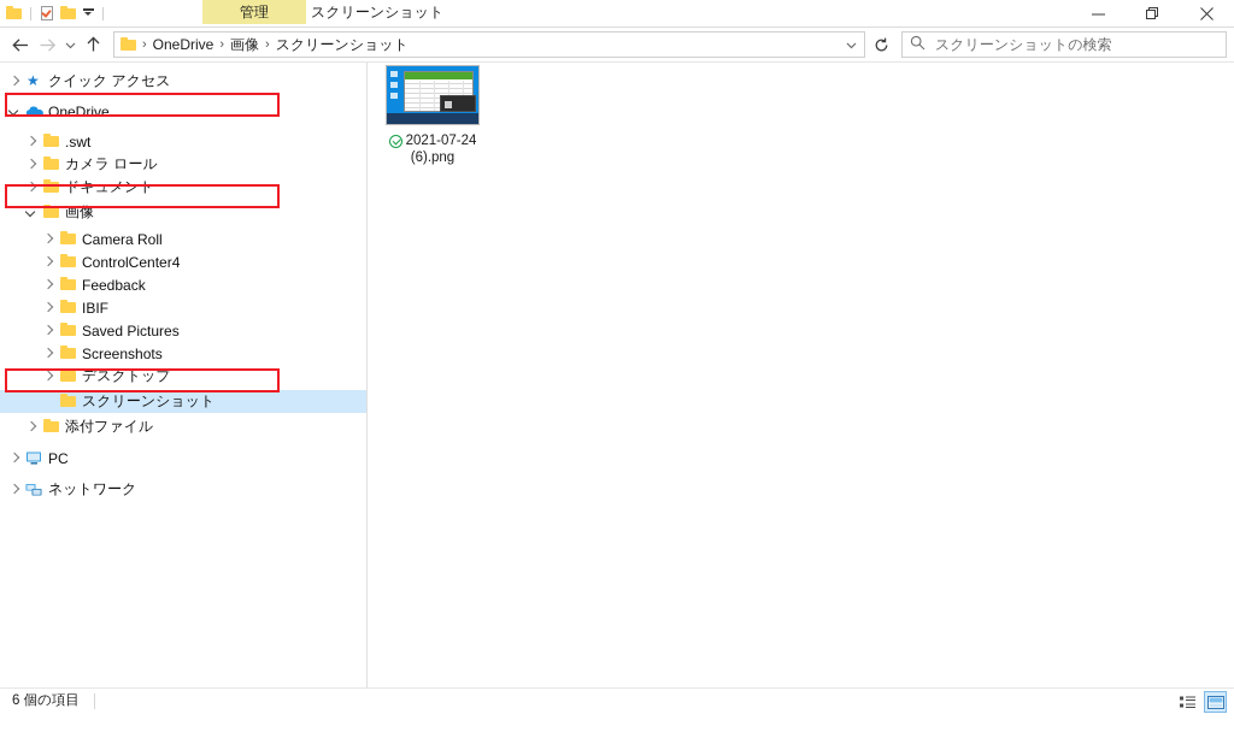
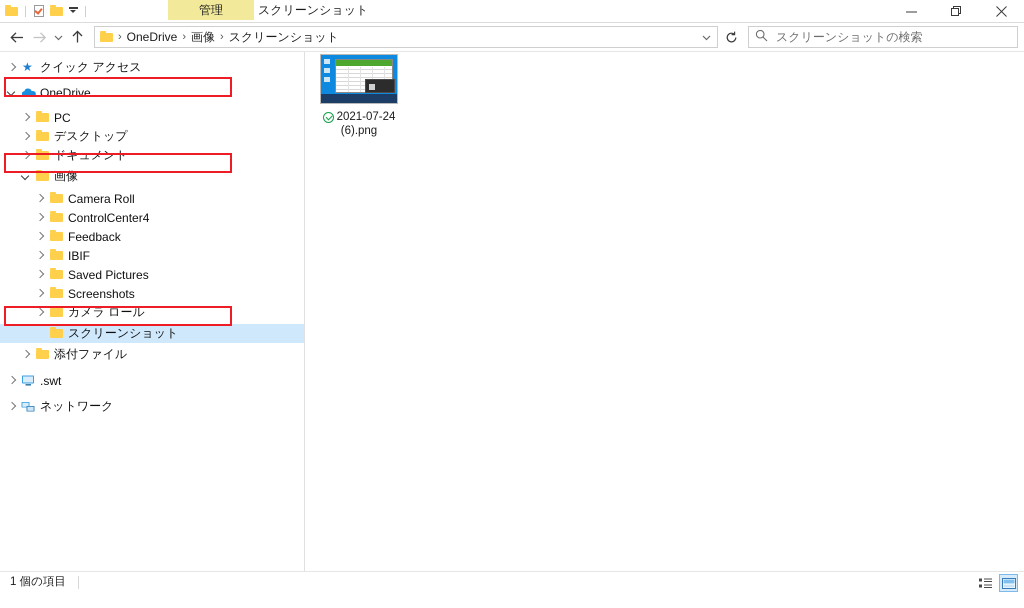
  管理
  スクリーンショット
  ›
  OneDrive
  ›
  画像
  ›
  スクリーンショット
  スクリーンショットの検索
  ★
  クイック アクセス
  OneDrive
- .swt
+ PC
- カメラ ロール
+ デスクトップ
  ドキュメント
  画像
  Camera Roll
  ControlCenter4
  Feedback
  IBIF
  Saved Pictures
  Screenshots
- デスクトップ
+ カメラ ロール
  スクリーンショット
  添付ファイル
- PC
+ .swt
  ネットワーク
  2021-07-24
  (6).png
- 6 個の項目
+ 1 個の項目
